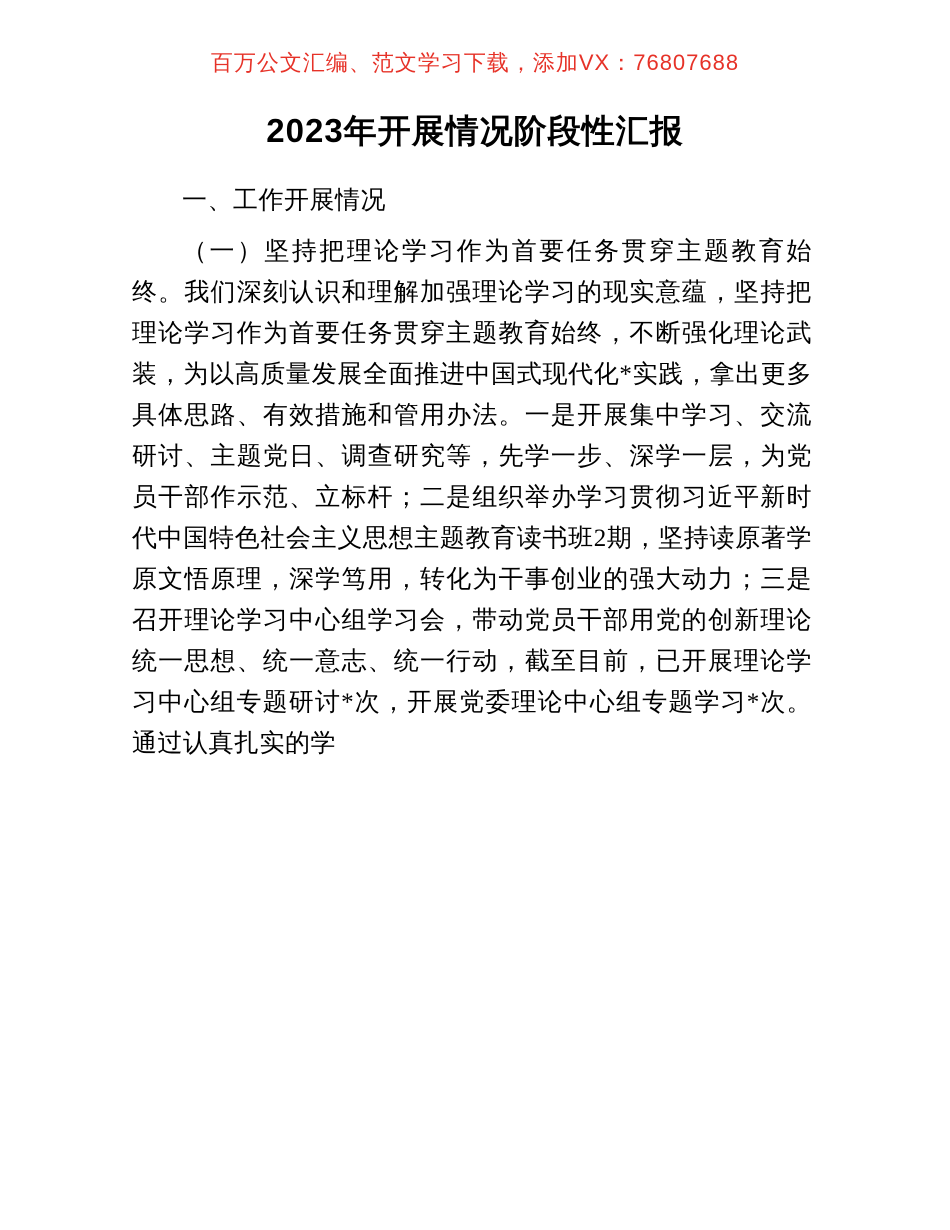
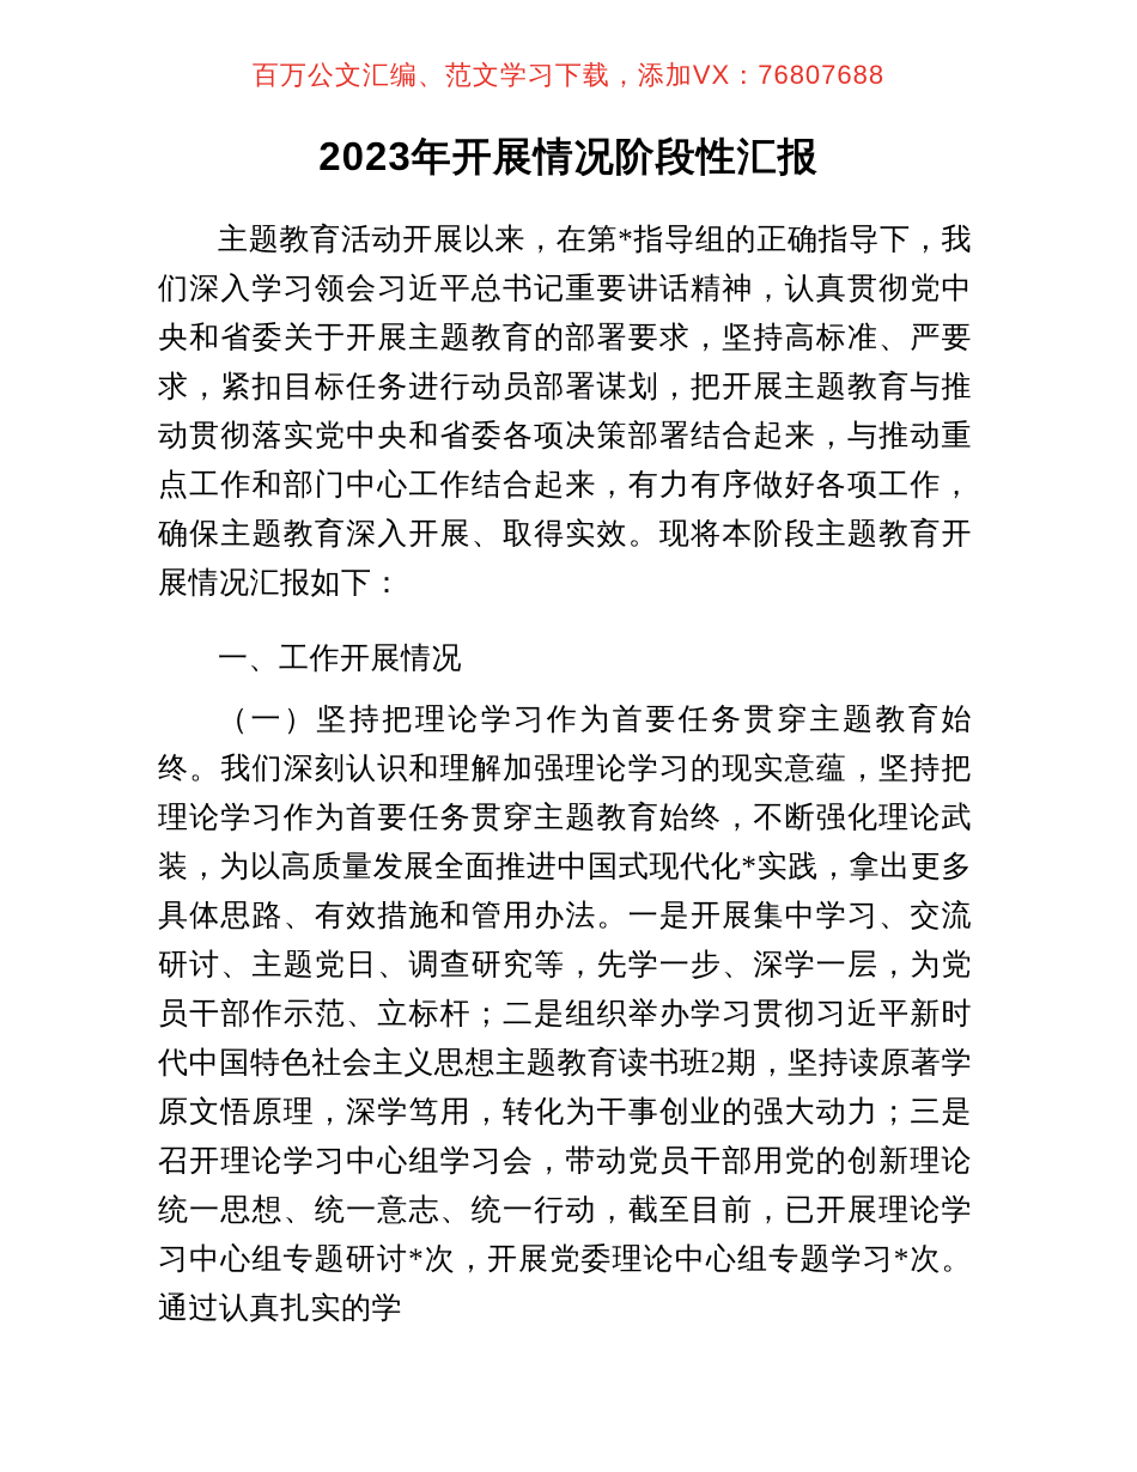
  百万公文汇编、范文学习下载，添加VX：76807688
  2023年开展情况阶段性汇报
+ 主题教育活动开展以来，在第*指导组的正确指导下，我们深入学习领会习近平总书记重要讲话精神，认真贯彻党中央和省委关于开展主题教育的部署要求，坚持高标准、严要求，紧扣目标任务进行动员部署谋划，把开展主题教育与推动贯彻落实党中央和省委各项决策部署结合起来，与推动重点工作和部门中心工作结合起来，有力有序做好各项工作，确保主题教育深入开展、取得实效。现将本阶段主题教育开展情况汇报如下：
  一、工作开展情况
  （一）坚持把理论学习作为首要任务贯穿主题教育始终。我们深刻认识和理解加强理论学习的现实意蕴，坚持把理论学习作为首要任务贯穿主题教育始终，不断强化理论武装，为以高质量发展全面推进中国式现代化*实践，拿出更多具体思路、有效措施和管用办法。一是开展集中学习、交流研讨、主题党日、调查研究等，先学一步、深学一层，为党员干部作示范、立标杆；二是组织举办学习贯彻习近平新时代中国特色社会主义思想主题教育读书班2期，坚持读原著学原文悟原理，深学笃用，转化为干事创业的强大动力；三是召开理论学习中心组学习会，带动党员干部用党的创新理论统一思想、统一意志、统一行动，截至目前，已开展理论学习中心组专题研讨*次，开展党委理论中心组专题学习*次。通过认真扎实的学
